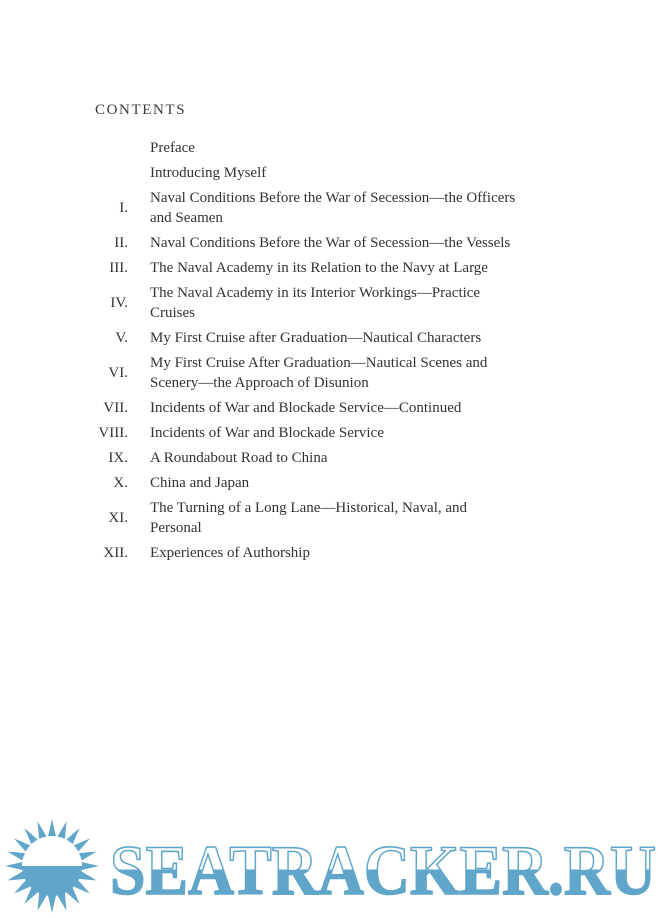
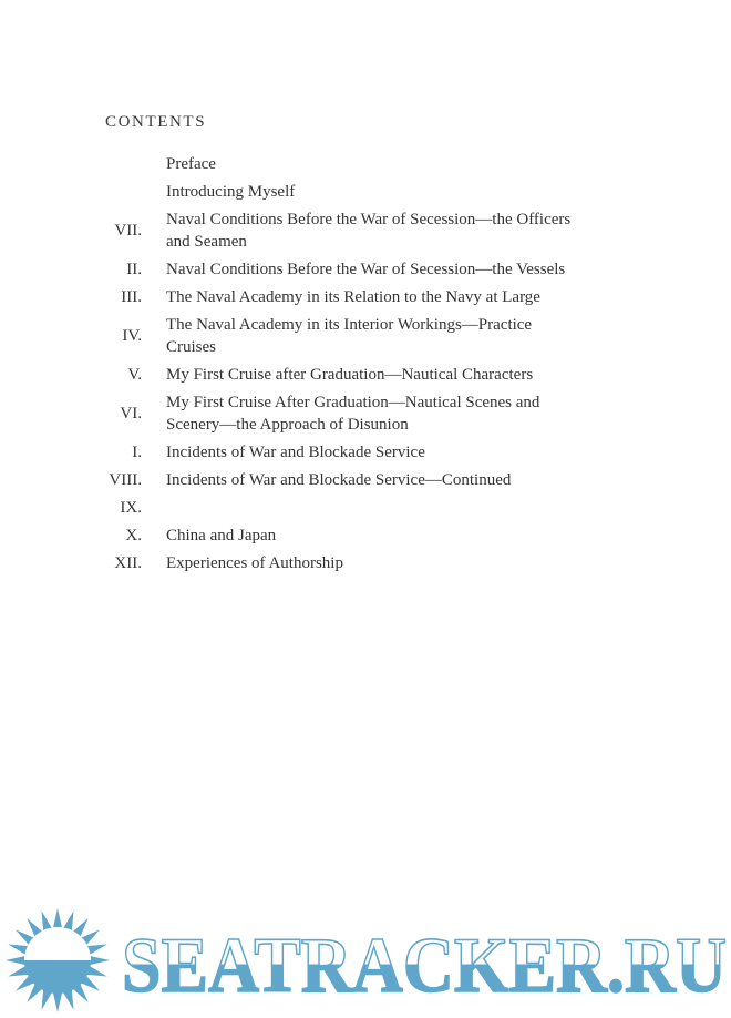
  CONTENTS
  Preface
  Introducing Myself
- I.
+ VII.
  Naval Conditions Before the War of Secession—the Officers
  and Seamen
  II.
  Naval Conditions Before the War of Secession—the Vessels
  III.
  The Naval Academy in its Relation to the Navy at Large
  IV.
  The Naval Academy in its Interior Workings—Practice
  Cruises
  V.
  My First Cruise after Graduation—Nautical Characters
  VI.
  My First Cruise After Graduation—Nautical Scenes and
  Scenery—the Approach of Disunion
- VII.
+ I.
- Incidents of War and Blockade Service—Continued
+ Incidents of War and Blockade Service
  VIII.
- Incidents of War and Blockade Service
+ Incidents of War and Blockade Service—Continued
  IX.
- A Roundabout Road to China
  X.
  China and Japan
- XI.
- The Turning of a Long Lane—Historical, Naval, and
- Personal
  XII.
  Experiences of Authorship
  SEATRACKER.RU
